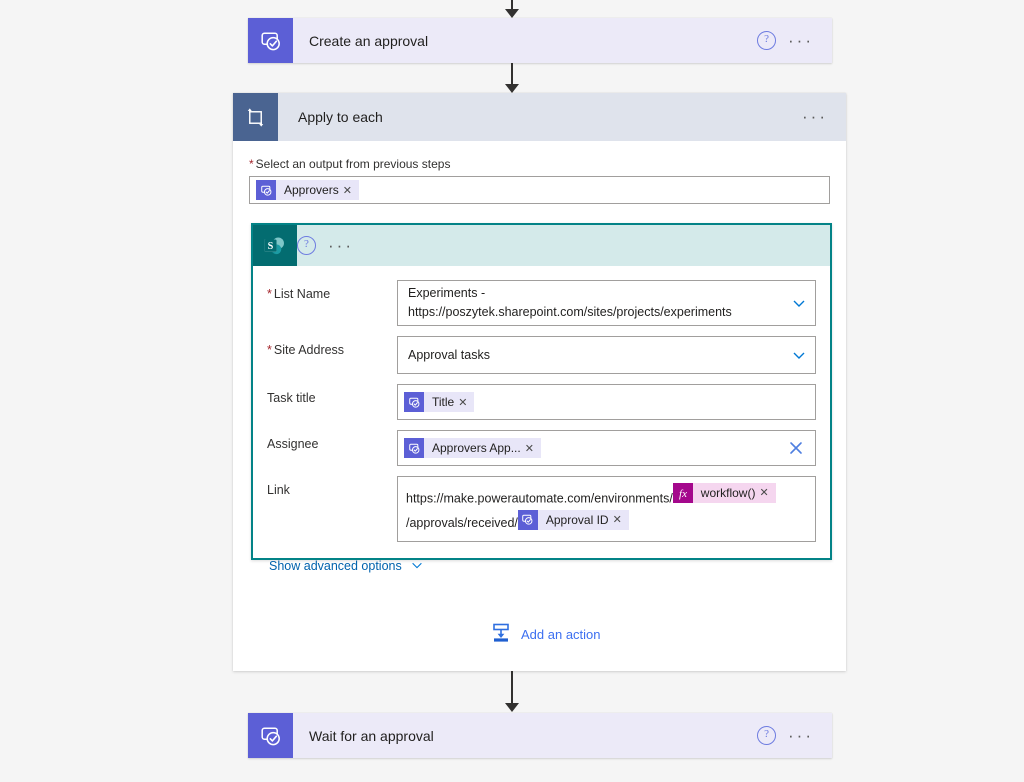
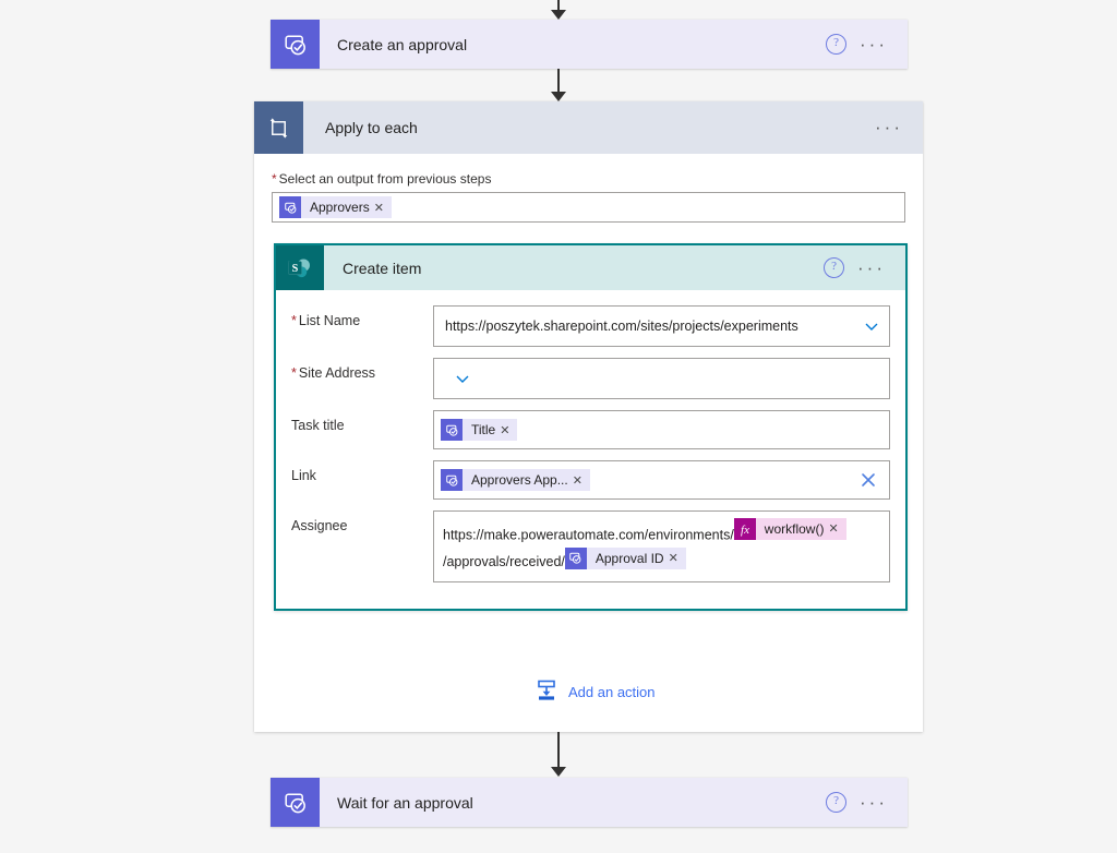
  Create an approval
  ?
  ···
  Apply to each
  ···
  * Select an output from previous steps
  Approvers
  ✕
  S
+ Create item
  ?
  ···
  * List Name
- Experiments -
  https://poszytek.sharepoint.com/sites/projects/experiments
  * Site Address
- Approval tasks
  Task title
  Title
  ✕
- Assignee
+ Link
  Approvers App...
  ✕
- Link
+ Assignee
  https://make.powerautomate.com/environments/
  fx
  workflow()
  ✕
  /approvals/received/
  Approval ID
  ✕
- Show advanced options
  Add an action
  Wait for an approval
  ?
  ···
